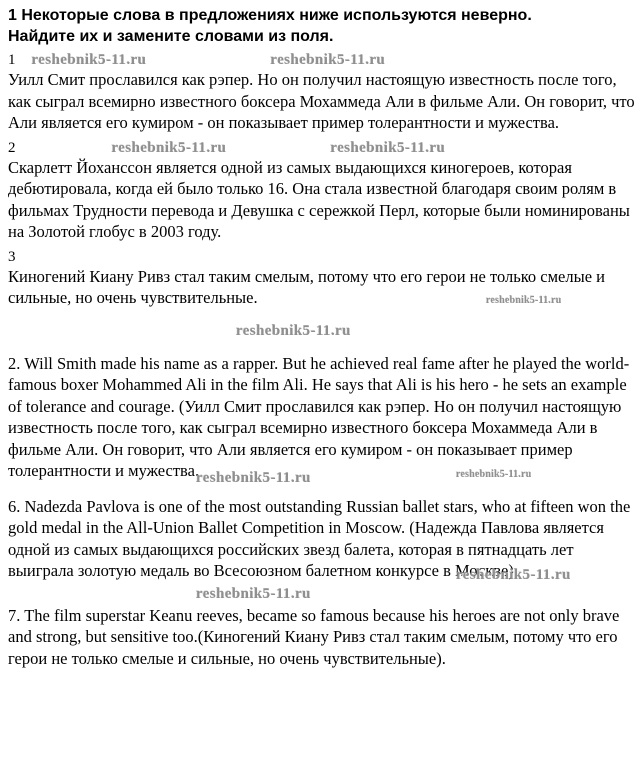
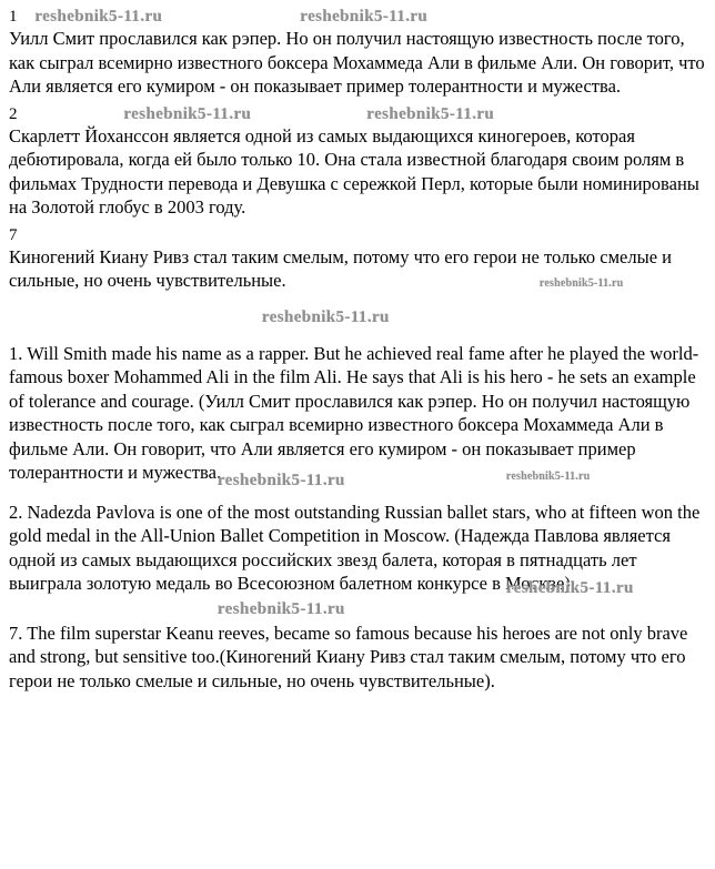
- 1 Некоторые слова в предложениях ниже используются неверно.
- Найдите их и замените словами из поля.
  1
  reshebnik5-11.ru
  reshebnik5-11.ru
  Уилл Смит прославился как рэпер. Но он получил настоящую известность после того, как сыграл всемирно известного боксера Мохаммеда Али в фильме Али. Он говорит, что Али является его кумиром - он показывает пример толерантности и мужества.
  2
  reshebnik5-11.ru
  reshebnik5-11.ru
- Скарлетт Йоханссон является одной из самых выдающихся киногероев, которая дебютировала, когда ей было только 16. Она стала известной благодаря своим ролям в фильмах Трудности перевода и Девушка с сережкой Перл, которые были номинированы на Золотой глобус в 2003 году.
+ Скарлетт Йоханссон является одной из самых выдающихся киногероев, которая дебютировала, когда ей было только 10. Она стала известной благодаря своим ролям в фильмах Трудности перевода и Девушка с сережкой Перл, которые были номинированы на Золотой глобус в 2003 году.
- 3
+ 7
  Киногений Киану Ривз стал таким смелым, потому что его герои не только смелые и сильные, но очень чувствительные.
  reshebnik5-11.ru
  reshebnik5-11.ru
- 2. Will Smith made his name as a rapper. But he achieved real fame after he played the world-famous boxer Mohammed Ali in the film Ali. He says that Ali is his hero - he sets an example of tolerance and courage. (Уилл Смит прославился как рэпер. Но он получил настоящую известность после того, как сыграл всемирно известного боксера Мохаммеда Али в фильме Али. Он говорит, что Али является его кумиром - он показывает пример толерантности и мужества.
+ 1. Will Smith made his name as a rapper. But he achieved real fame after he played the world-famous boxer Mohammed Ali in the film Ali. He says that Ali is his hero - he sets an example of tolerance and courage. (Уилл Смит прославился как рэпер. Но он получил настоящую известность после того, как сыграл всемирно известного боксера Мохаммеда Али в фильме Али. Он говорит, что Али является его кумиром - он показывает пример толерантности и мужества.
  reshebnik5-11.ru
  reshebnik5-11.ru
- 6. Nadezda Pavlova is one of the most outstanding Russian ballet stars, who at fifteen won the gold medal in the All-Union Ballet Competition in Moscow. (Надежда Павлова является одной из самых выдающихся российских звезд балета, которая в пятнадцать лет выиграла золотую медаль во Всесоюзном балетном конкурсе в Москве)
+ 2. Nadezda Pavlova is one of the most outstanding Russian ballet stars, who at fifteen won the gold medal in the All-Union Ballet Competition in Moscow. (Надежда Павлова является одной из самых выдающихся российских звезд балета, которая в пятнадцать лет выиграла золотую медаль во Всесоюзном балетном конкурсе в Москве)
  reshebnik5-11.ru
  reshebnik5-11.ru
  7. The film superstar Keanu reeves, became so famous because his heroes are not only brave and strong, but sensitive too.(Киногений Киану Ривз стал таким смелым, потому что его герои не только смелые и сильные, но очень чувствительные).
